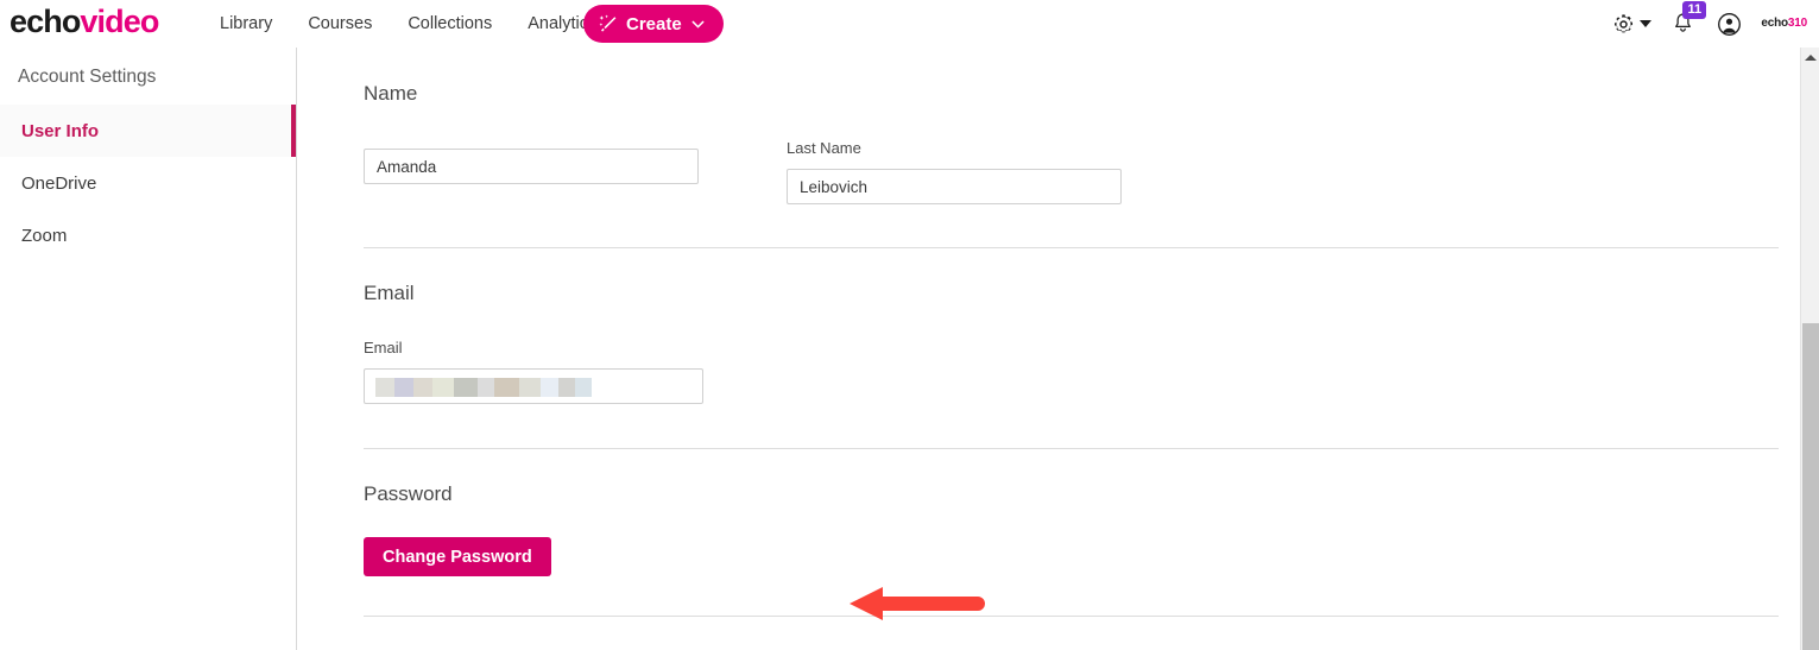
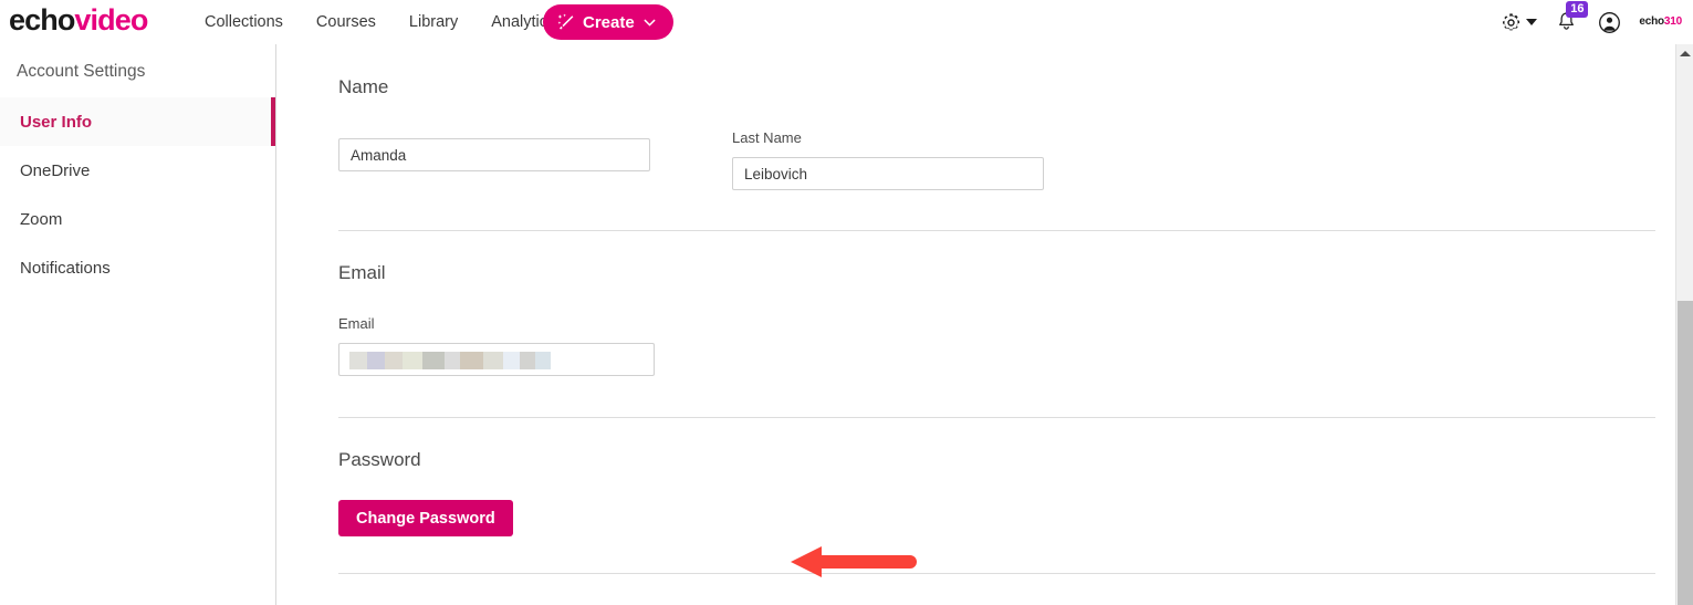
  echovideo
- Library
+ Collections
  Courses
- Collections
+ Library
  Analyti
  Create
- 11
+ 16
  echo310
  Account Settings
  User Info
  OneDrive
  Zoom
+ Notifications
  Name
  Amanda
  Last Name
  Leibovich
  Email
  Email
  Password
  Change Password
